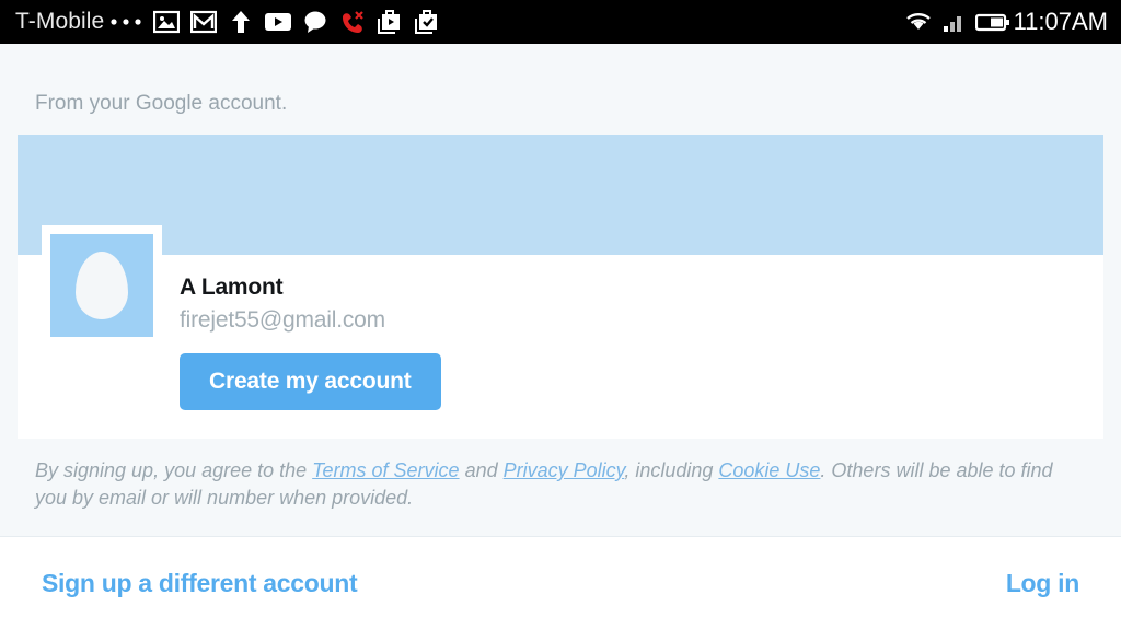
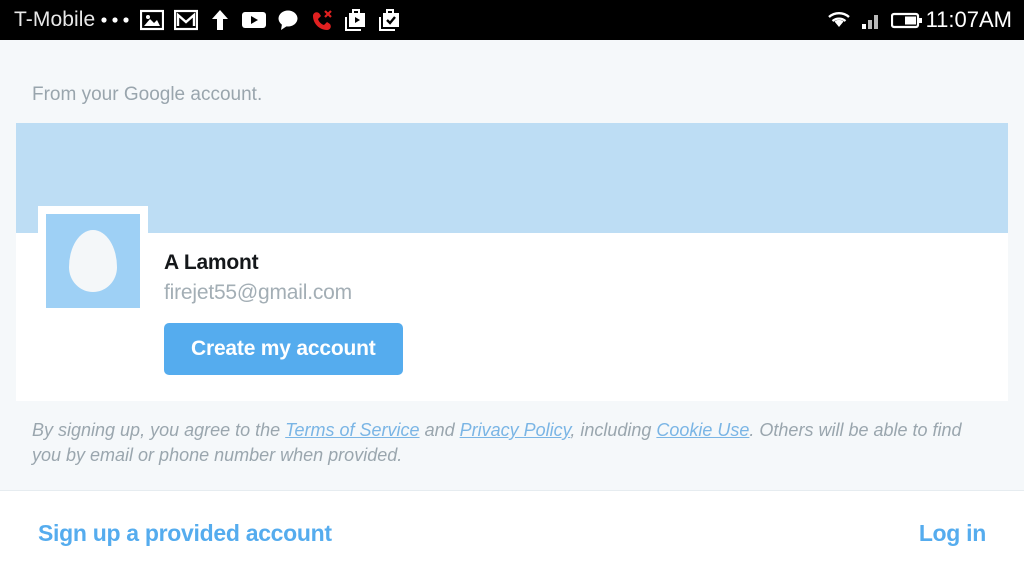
  T-Mobile
  11:07AM
  From your Google account.
  A Lamont
  firejet55@gmail.com
  Create my account
- By signing up, you agree to the Terms of Service and Privacy Policy, including Cookie Use. Others will be able to find you by email or will number when provided.
+ By signing up, you agree to the Terms of Service and Privacy Policy, including Cookie Use. Others will be able to find you by email or phone number when provided.
- Sign up a different account
+ Sign up a provided account
  Log in
